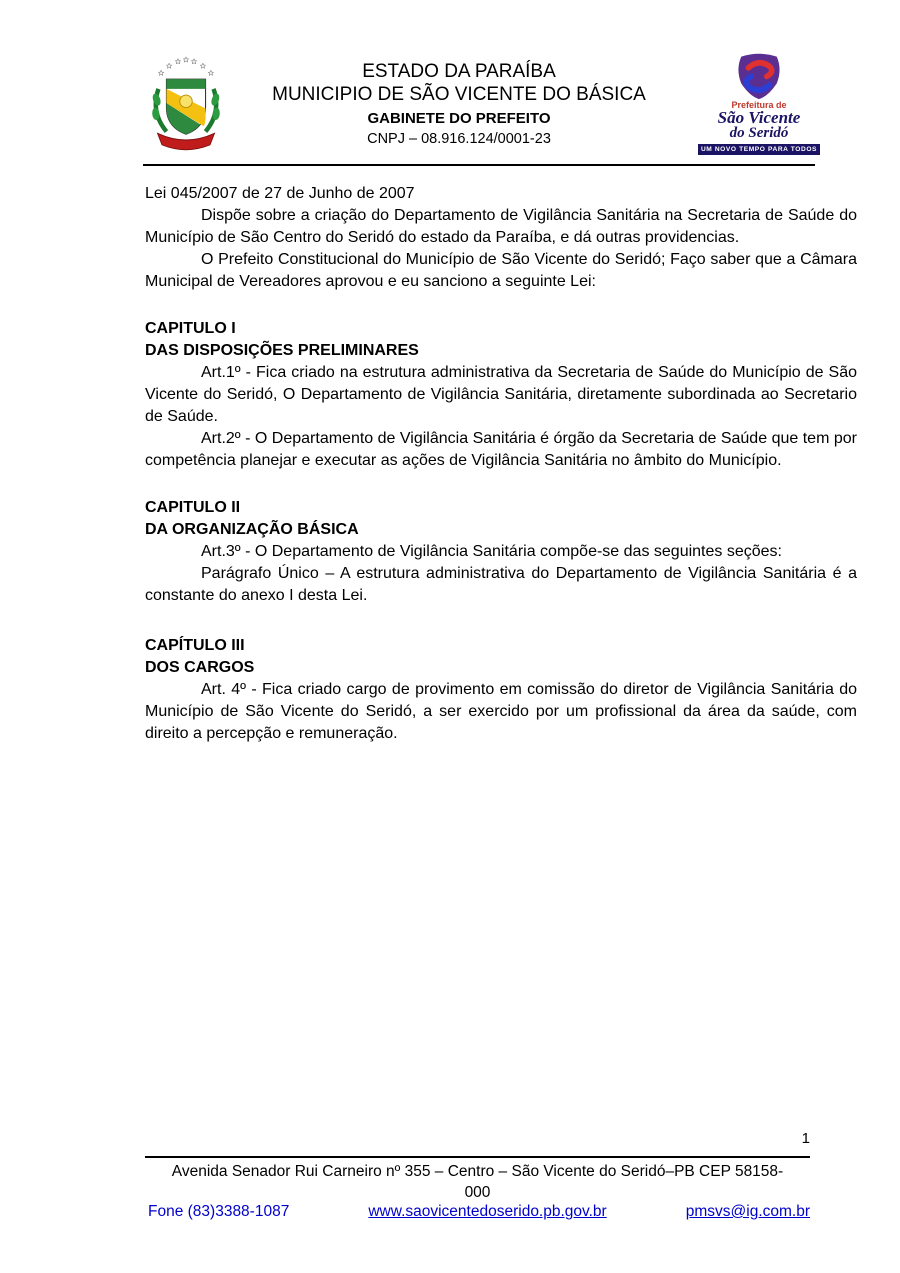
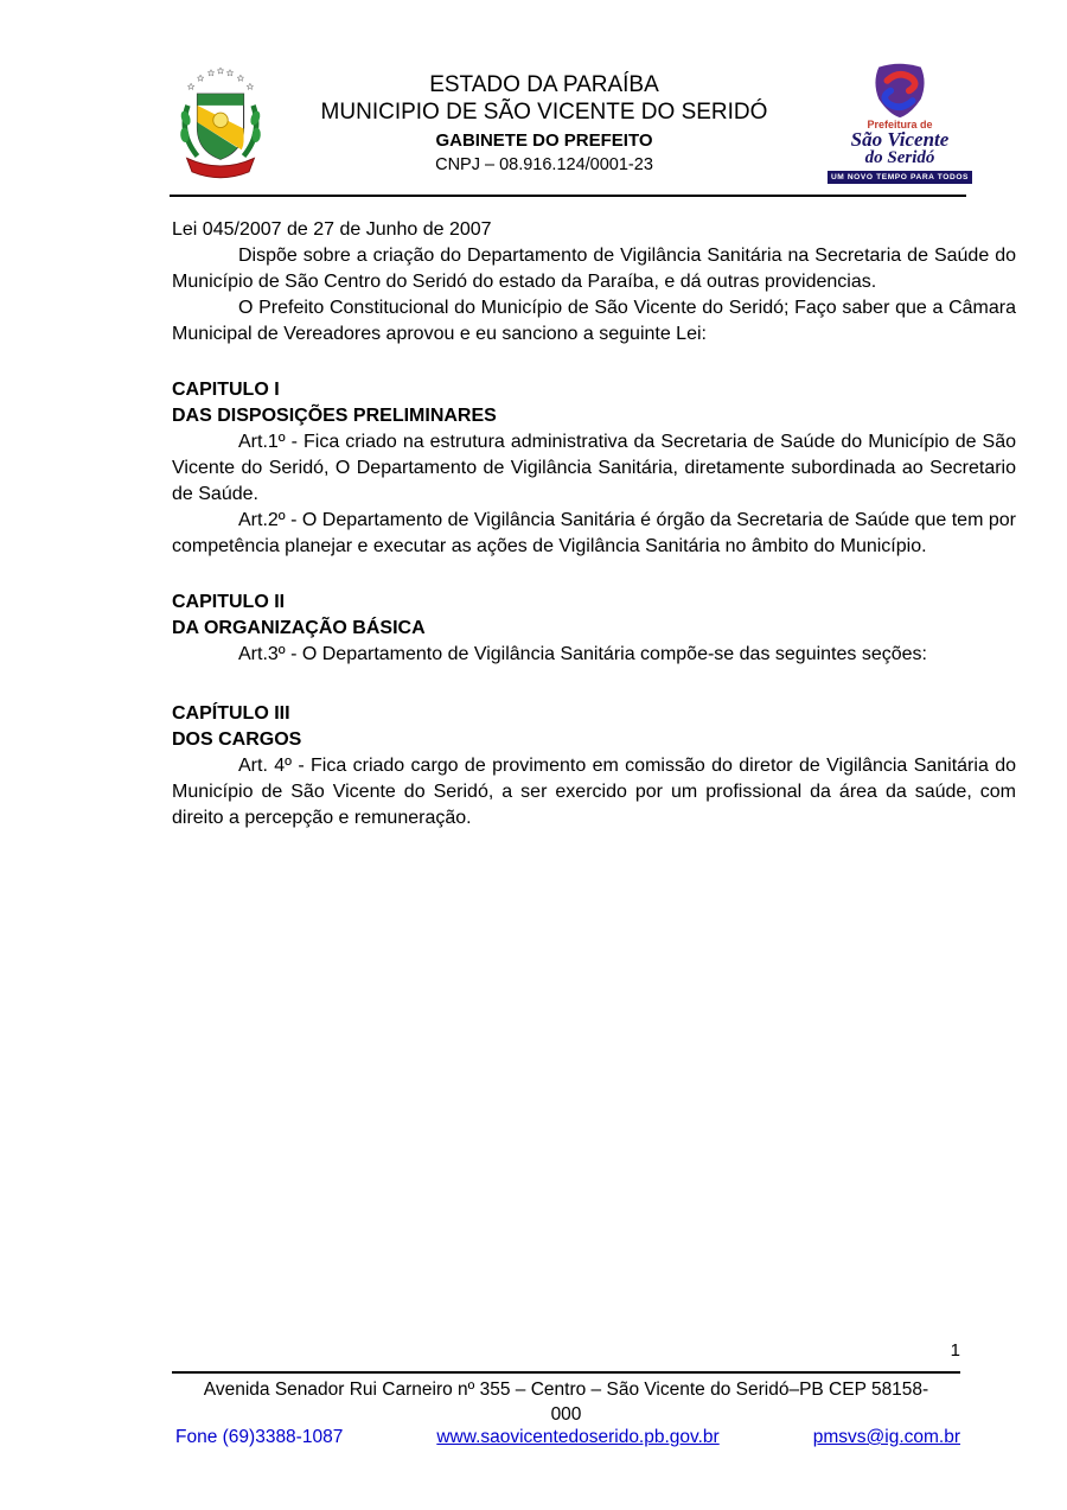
  ESTADO DA PARAÍBA
- MUNICIPIO DE SÃO VICENTE DO BÁSICA
+ MUNICIPIO DE SÃO VICENTE DO SERIDÓ
  GABINETE DO PREFEITO
  CNPJ – 08.916.124/0001-23
  Prefeitura de
  São Vicente
  do Seridó
  Lei 045/2007 de 27 de Junho de 2007
  Dispõe sobre a criação do Departamento de Vigilância Sanitária na Secretaria de Saúde do Município de São Centro do Seridó do estado da Paraíba, e dá outras providencias.
  O Prefeito Constitucional do Município de São Vicente do Seridó; Faço saber que a Câmara Municipal de Vereadores aprovou e eu sanciono a seguinte Lei:
  CAPITULO I
  DAS DISPOSIÇÕES PRELIMINARES
  Art.1º - Fica criado na estrutura administrativa da Secretaria de Saúde do Município de São Vicente do Seridó, O Departamento de Vigilância Sanitária, diretamente subordinada ao Secretario de Saúde.
  Art.2º - O Departamento de Vigilância Sanitária é órgão da Secretaria de Saúde que tem por competência planejar e executar as ações de Vigilância Sanitária no âmbito do Município.
  CAPITULO II
  DA ORGANIZAÇÃO BÁSICA
  Art.3º - O Departamento de Vigilância Sanitária compõe-se das seguintes seções:
- Parágrafo Único – A estrutura administrativa do Departamento de Vigilância Sanitária é a constante do anexo I desta Lei.
  CAPÍTULO III
  DOS CARGOS
  Art. 4º - Fica criado cargo de provimento em comissão do diretor de Vigilância Sanitária do Município de São Vicente do Seridó, a ser exercido por um profissional da área da saúde, com direito a percepção e remuneração.
  1
  Avenida Senador Rui Carneiro nº 355 – Centro – São Vicente do Seridó–PB CEP 58158-
  000
- Fone (83)3388-1087
+ Fone (69)3388-1087
  www.saovicentedoserido.pb.gov.br
  pmsvs@ig.com.br
